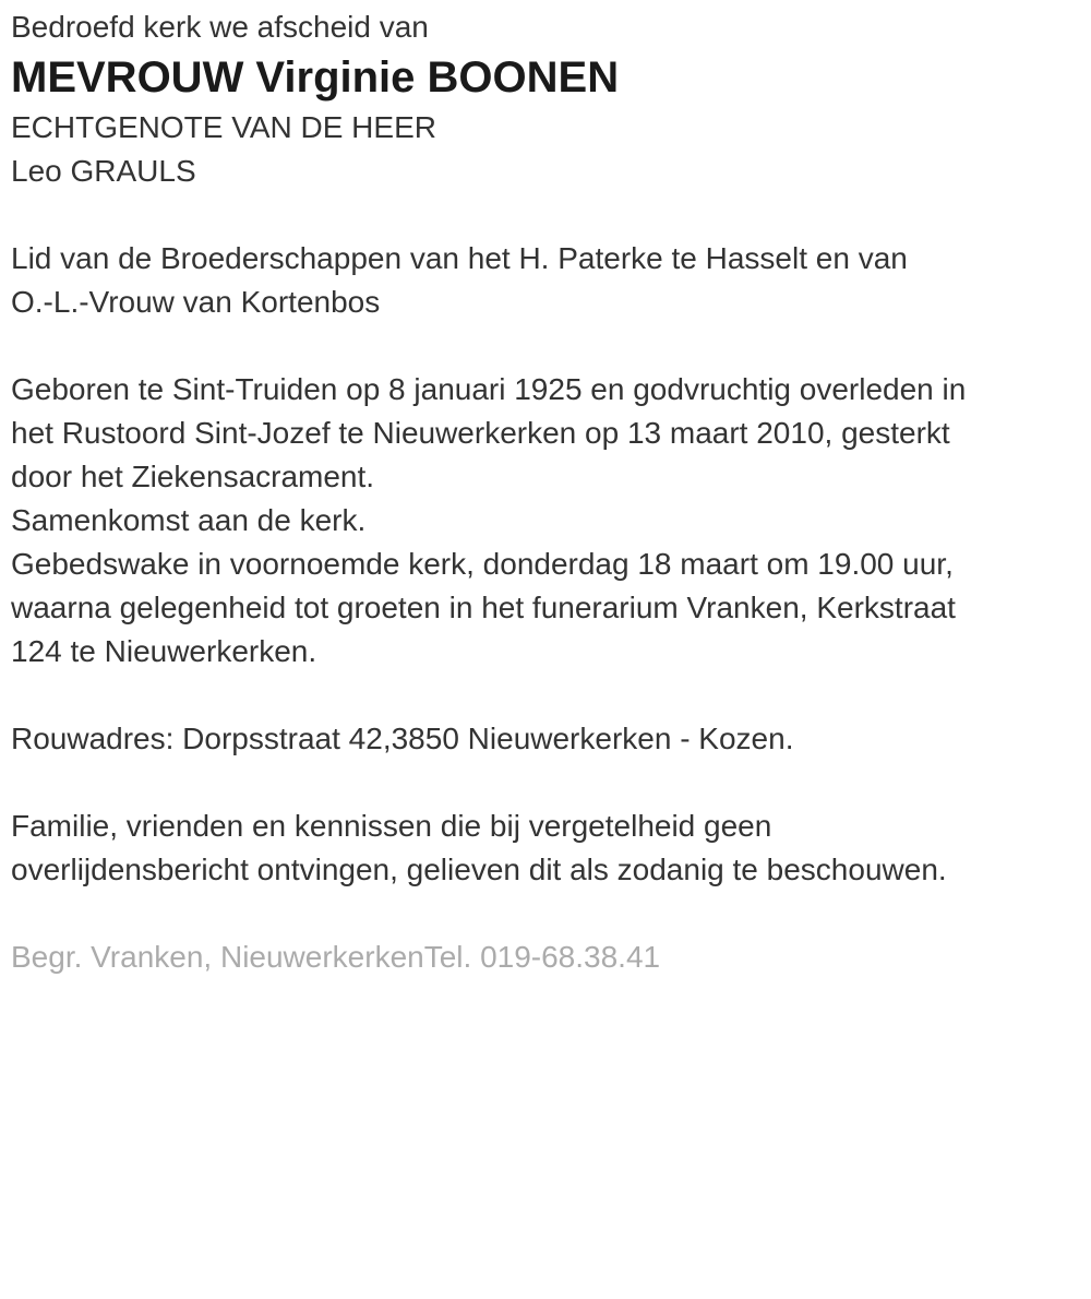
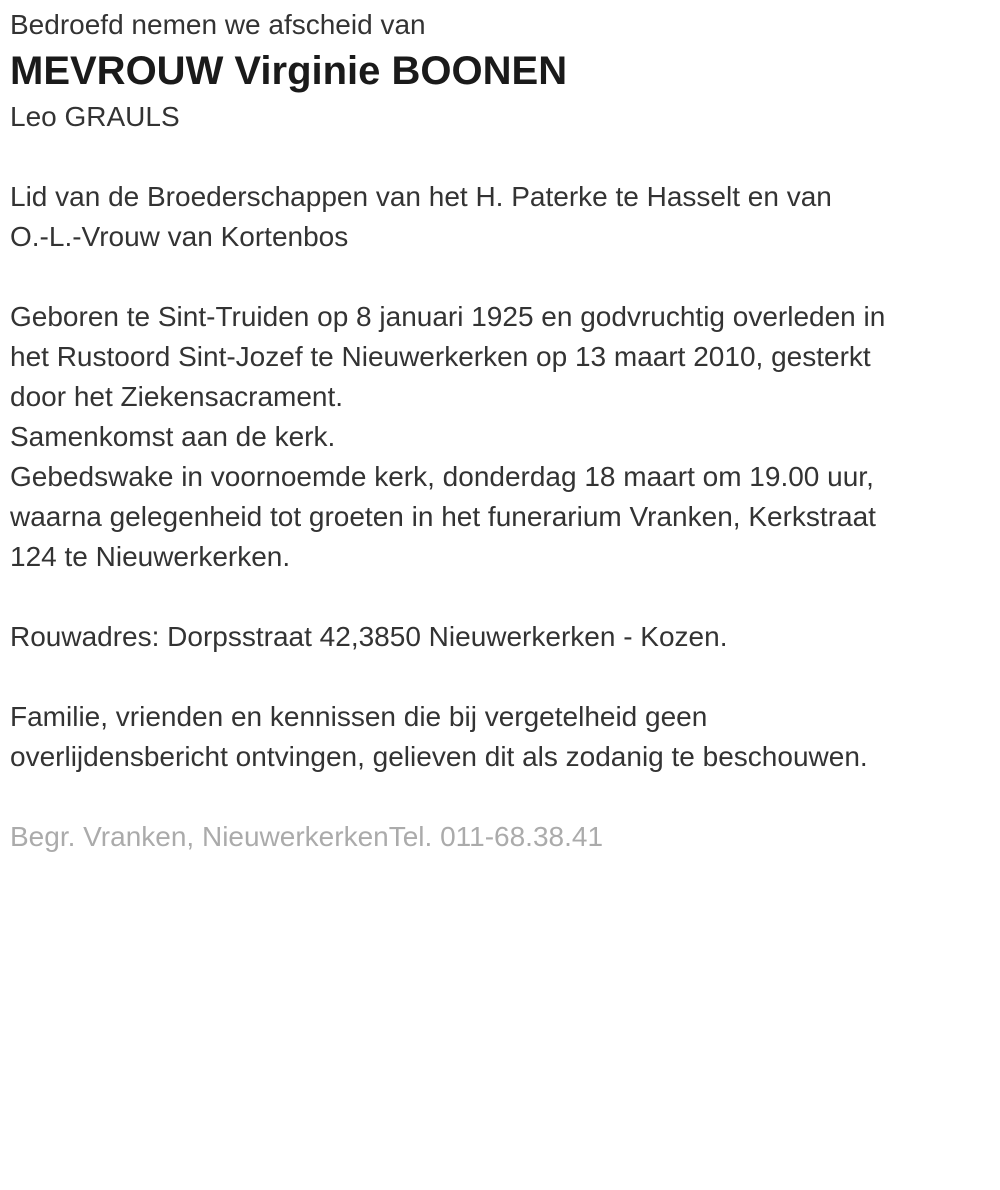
- Bedroefd kerk we afscheid van
+ Bedroefd nemen we afscheid van
  MEVROUW Virginie BOONEN
- ECHTGENOTE VAN DE HEER
  Leo GRAULS
  Lid van de Broederschappen van het H. Paterke te Hasselt en van
  O.-L.-Vrouw van Kortenbos
  Geboren te Sint-Truiden op 8 januari 1925 en godvruchtig overleden in
  het Rustoord Sint-Jozef te Nieuwerkerken op 13 maart 2010, gesterkt
  door het Ziekensacrament.
  Samenkomst aan de kerk.
  Gebedswake in voornoemde kerk, donderdag 18 maart om 19.00 uur,
  waarna gelegenheid tot groeten in het funerarium Vranken, Kerkstraat
  124 te Nieuwerkerken.
  Rouwadres: Dorpsstraat 42,3850 Nieuwerkerken - Kozen.
  Familie, vrienden en kennissen die bij vergetelheid geen
  overlijdensbericht ontvingen, gelieven dit als zodanig te beschouwen.
- Begr. Vranken, NieuwerkerkenTel. 019-68.38.41
+ Begr. Vranken, NieuwerkerkenTel. 011-68.38.41
